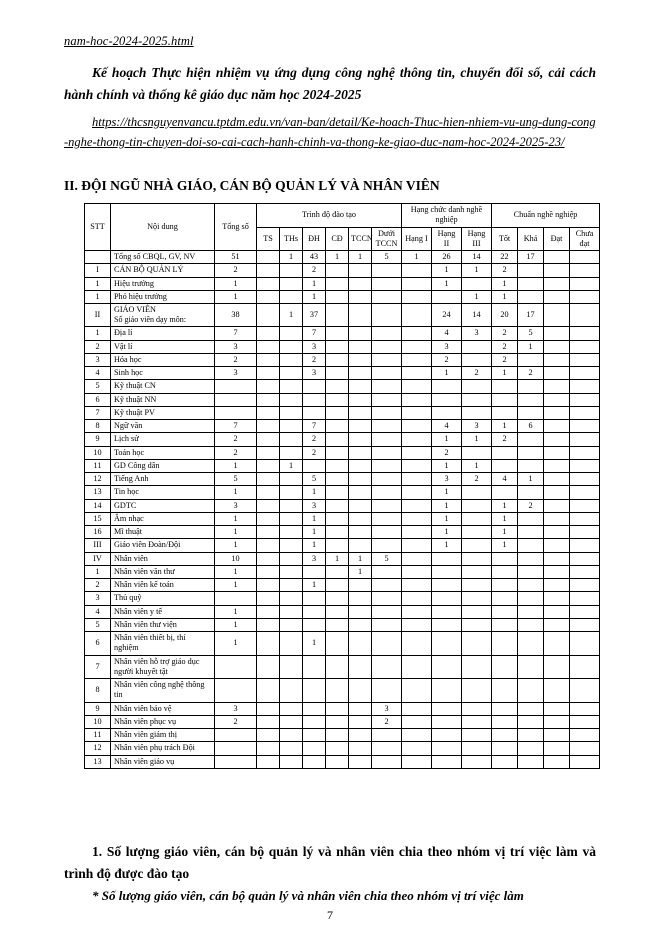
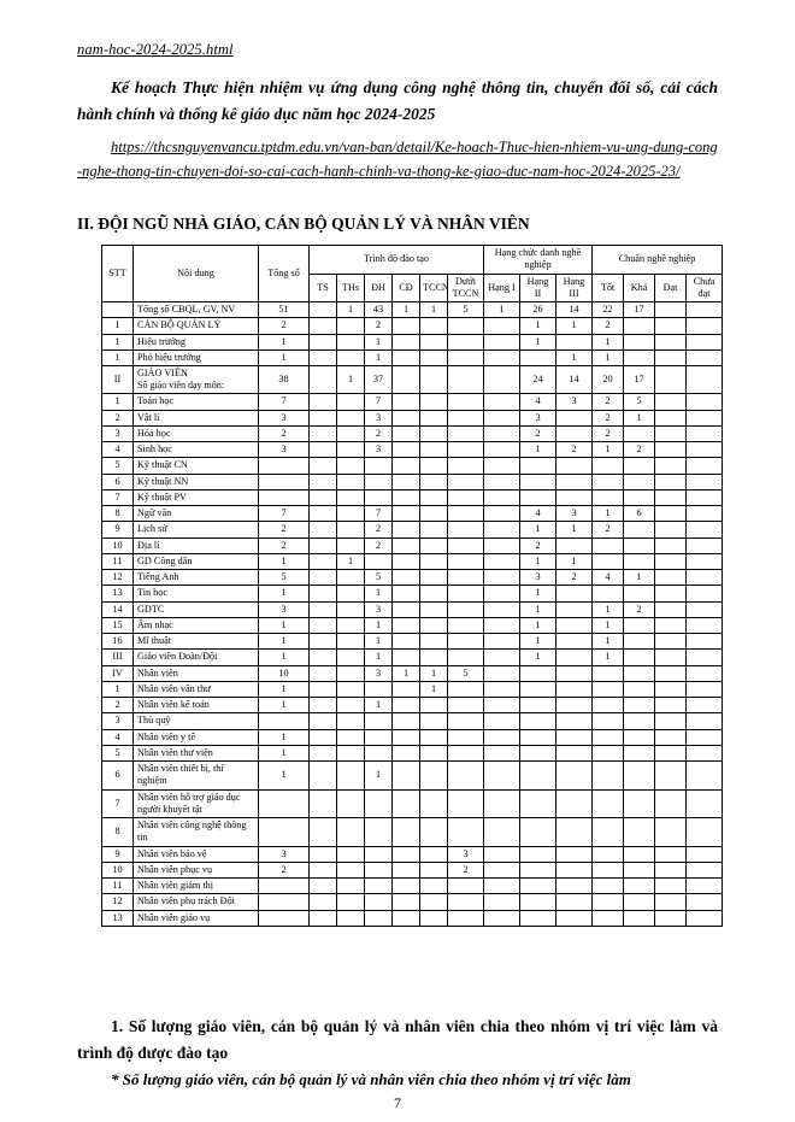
  nam-hoc-2024-2025.html
  Kế hoạch Thực hiện nhiệm vụ ứng dụng công nghệ thông tin, chuyển đổi số, cải cách hành chính và thống kê giáo dục năm học 2024-2025
  https://thcsnguyenvancu.tptdm.edu.vn/van-ban/detail/Ke-hoach-Thuc-hien-nhiem-vu-ung-dung-cong-nghe-thong-tin-chuyen-doi-so-cai-cach-hanh-chinh-va-thong-ke-giao-duc-nam-hoc-2024-2025-23/
  II. ĐỘI NGŨ NHÀ GIÁO, CÁN BỘ QUẢN LÝ VÀ NHÂN VIÊN
  STT	Nội dung	Tổng số	Trình độ đào tạo	Hạng chức danh nghề nghiệp	Chuẩn nghề nghiệp
  TS	THs	ĐH	CĐ	TCCN	Dưới TCCN	Hạng I	Hạng II	Hạng III	Tốt	Khá	Đạt	Chưa đạt
  	Tổng số CBQL, GV, NV	51		1	43	1	1	5	1	26	14	22	17
  I	CÁN BỘ QUẢN LÝ	2			2					1	1	2
  1	Hiệu trưởng	1			1					1		1
  1	Phó hiệu trưởng	1			1						1	1
  II	GIÁO VIÊNSố giáo viên dạy môn:	38		1	37					24	14	20	17
- 1	Địa lí	7			7					4	3	2	5
+ 1	Toán học	7			7					4	3	2	5
  2	Vật lí	3			3					3		2	1
  3	Hóa học	2			2					2		2
  4	Sinh học	3			3					1	2	1	2
  5	Kỹ thuật CN
  6	Kỹ thuật NN
  7	Kỹ thuật PV
  8	Ngữ văn	7			7					4	3	1	6
  9	Lịch sử	2			2					1	1	2
- 10	Toán học	2			2					2
+ 10	Địa lí	2			2					2
  11	GD Công dân	1		1						1	1
  12	Tiếng Anh	5			5					3	2	4	1
  13	Tin học	1			1					1
  14	GDTC	3			3					1		1	2
  15	Âm nhạc	1			1					1		1
  16	Mĩ thuật	1			1					1		1
  III	Giáo viên Đoàn/Đội	1			1					1		1
  IV	Nhân viên	10			3	1	1	5
  1	Nhân viên văn thư	1					1
  2	Nhân viên kế toán	1			1
  3	Thủ quỹ
  4	Nhân viên y tế	1
  5	Nhân viên thư viện	1
  6	Nhân viên thiết bị, thí nghiệm	1			1
  7	Nhân viên hỗ trợ giáo dục người khuyết tật
  8	Nhân viên công nghệ thông tin
  9	Nhân viên bảo vệ	3						3
  10	Nhân viên phục vụ	2						2
  11	Nhân viên giám thị
  12	Nhân viên phụ trách Đội
  13	Nhân viên giáo vụ
  1. Số lượng giáo viên, cán bộ quản lý và nhân viên chia theo nhóm vị trí việc làm và trình độ được đào tạo
  * Số lượng giáo viên, cán bộ quản lý và nhân viên chia theo nhóm vị trí việc làm
  7
